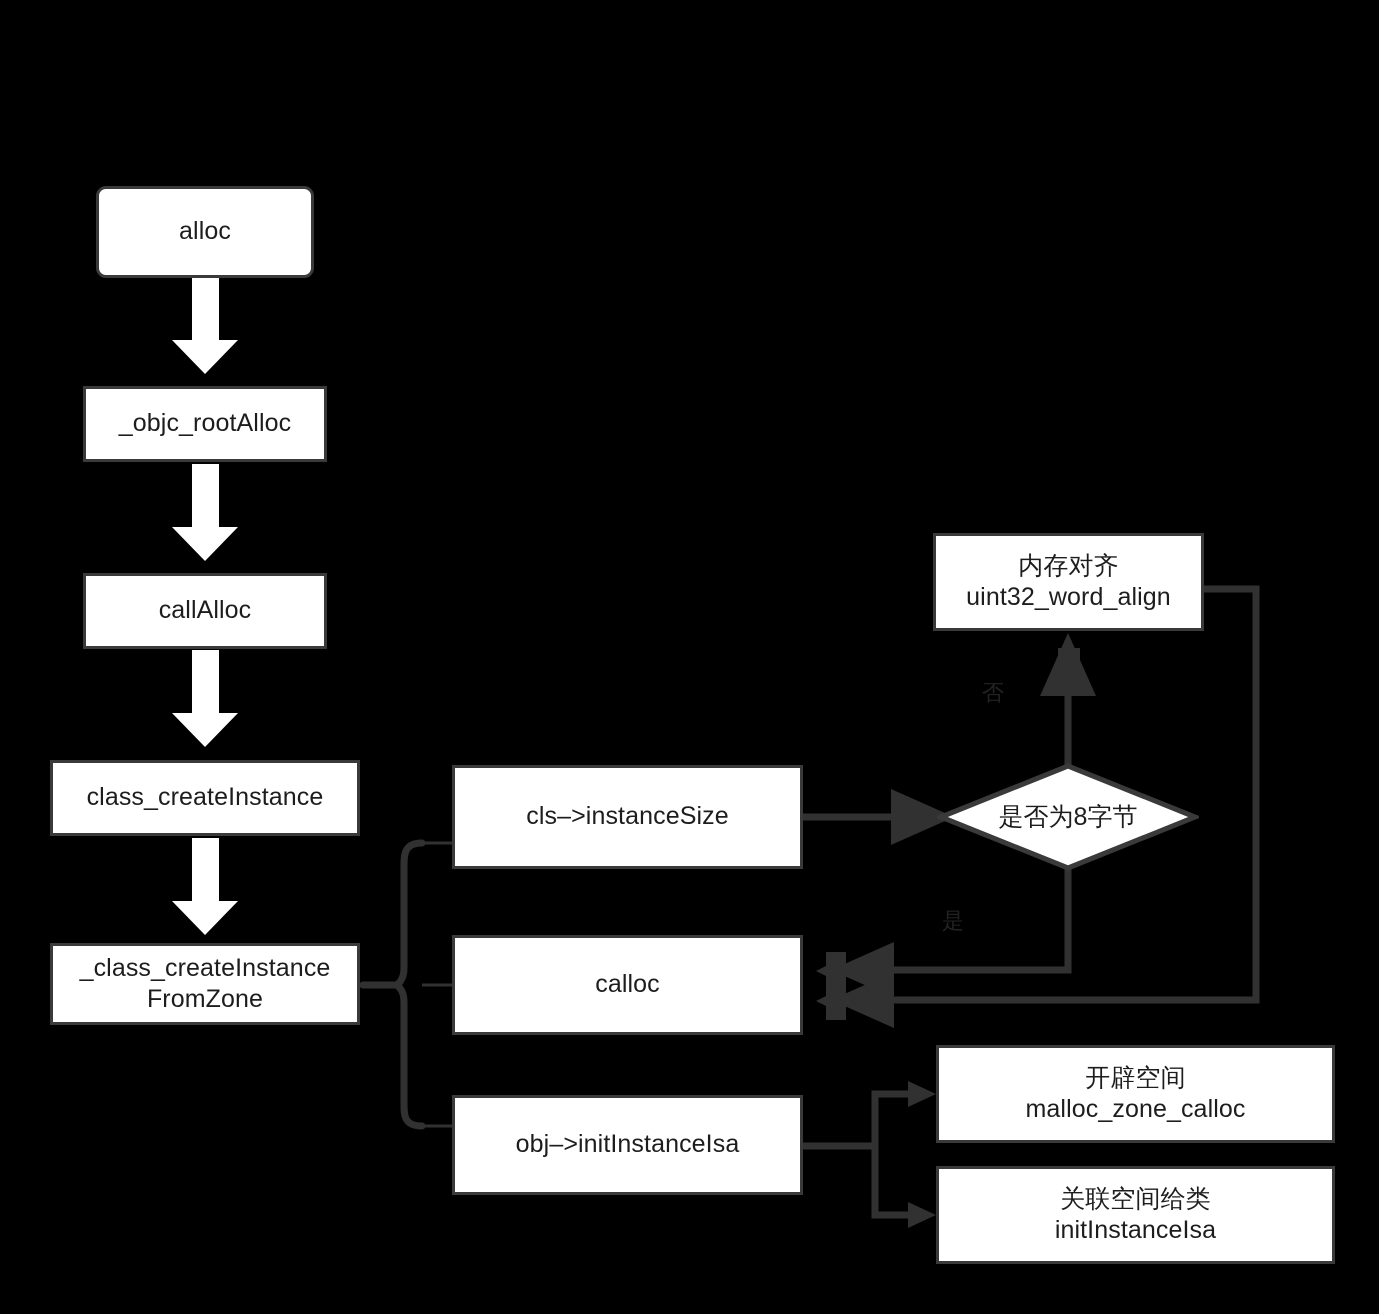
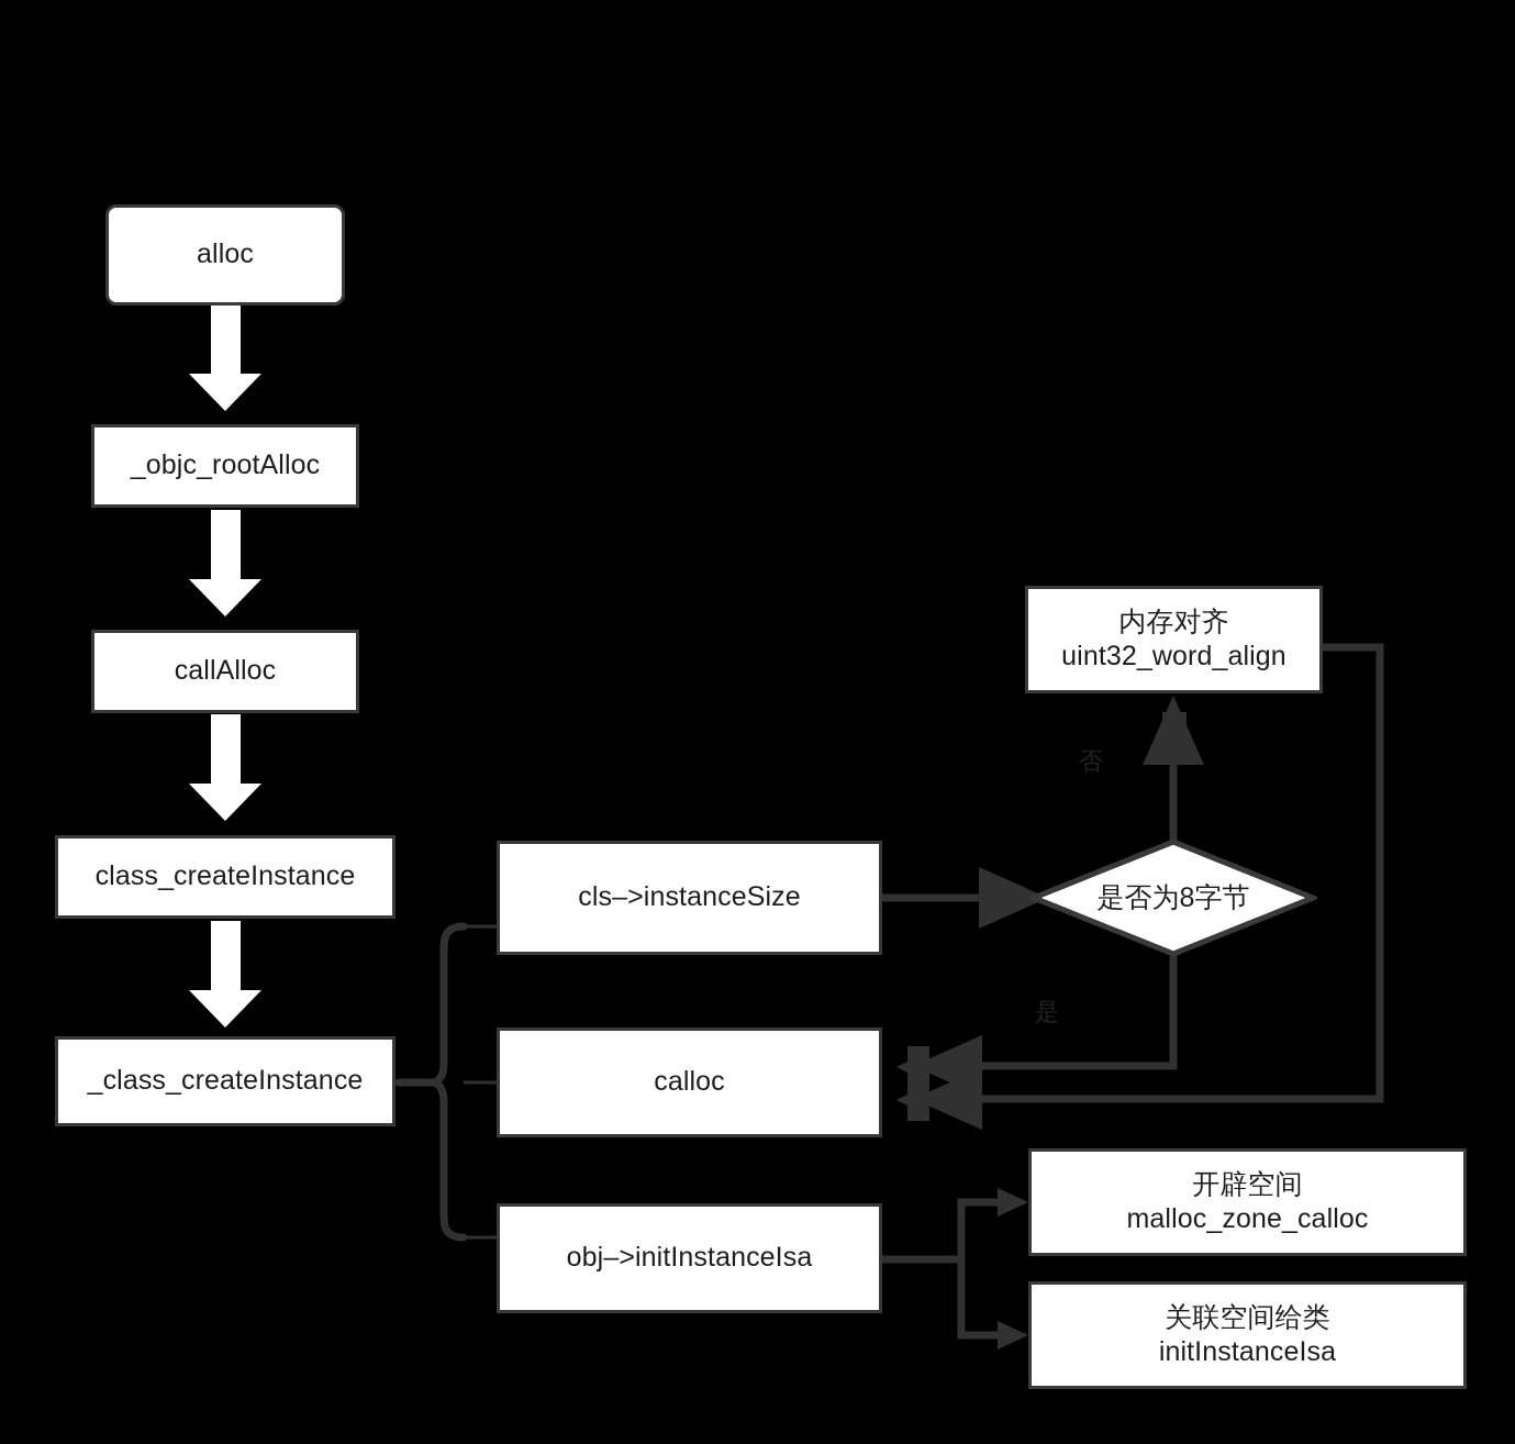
  alloc
  _objc_rootAlloc
  callAlloc
  class_createInstance
  _class_createInstance
- FromZone
  cls–>instanceSize
  calloc
  obj–>initInstanceIsa
  内存对齐
  uint32_word_align
  是否为8字节
  开辟空间
  malloc_zone_calloc
  关联空间给类
  initInstanceIsa
  否
  是
